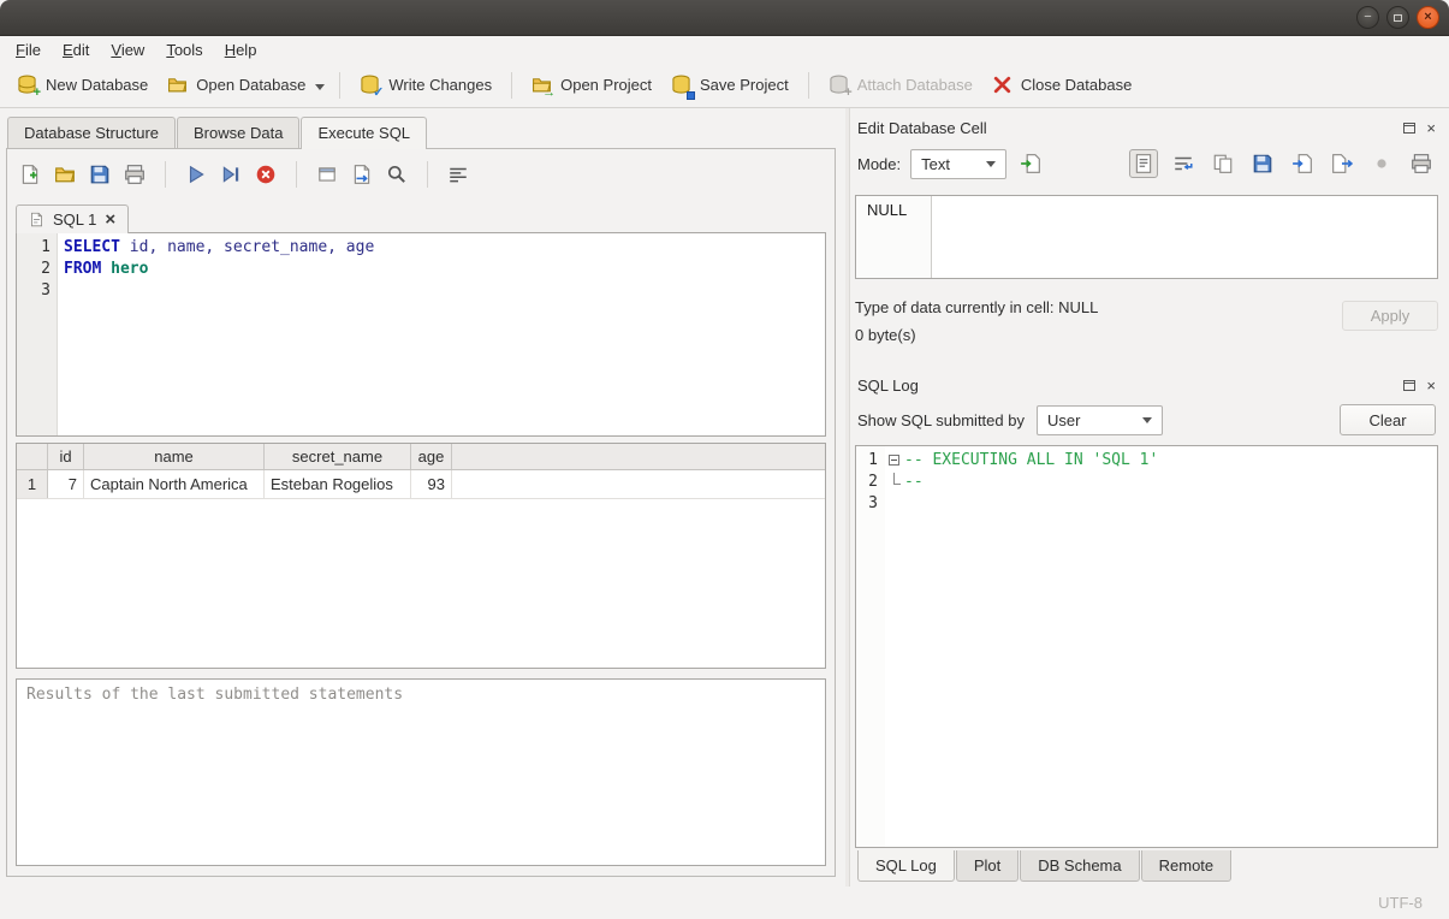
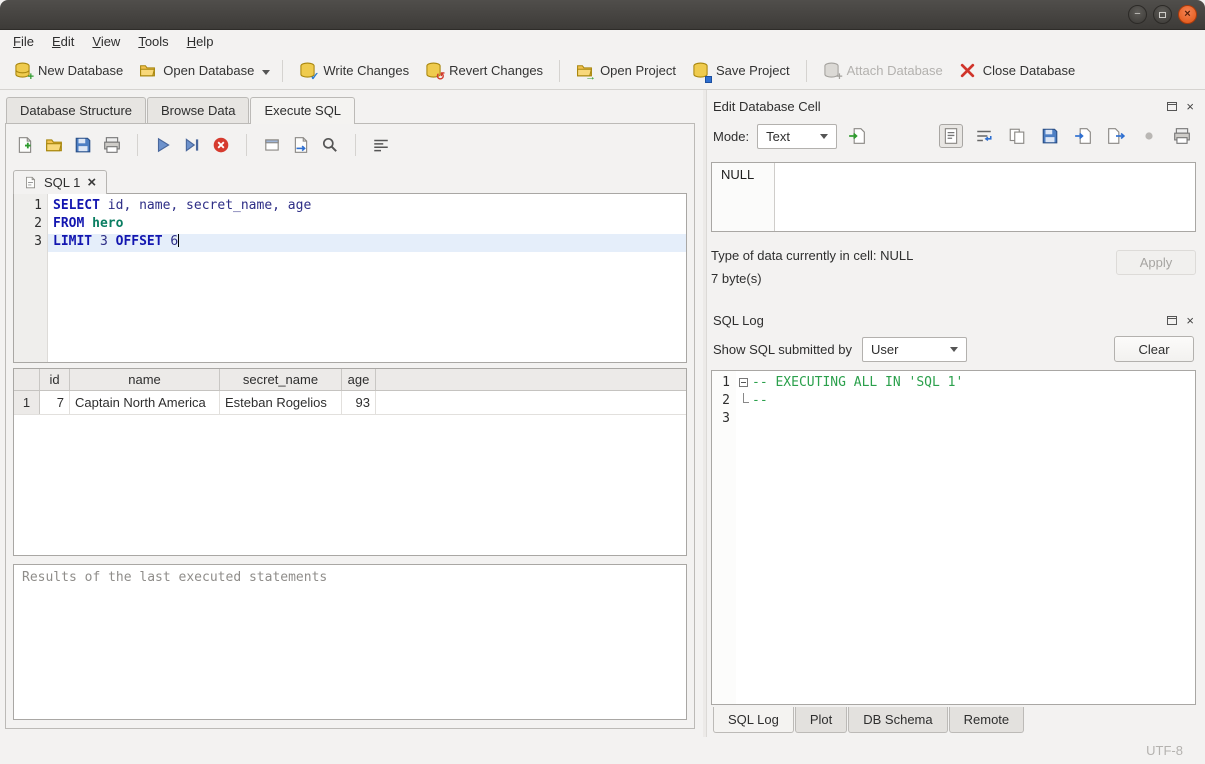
  −
  ×
  File
  Edit
  View
  Tools
  Help
  +
  New Database
  Open Database
  ✓
  Write Changes
+ ↺
+ Revert Changes
  →
  Open Project
  Save Project
  +
  Attach Database
  Close Database
  Database Structure
  Browse Data
  Execute SQL
  SQL 1
  ×
  1
  2
  3
  SELECT id, name, secret_name, age
  FROM hero
+ LIMIT 3 OFFSET 6
  id
  name
  secret_name
  age
  1
  7
  Captain North America
  Esteban Rogelios
  93
- Results of the last submitted statements
+ Results of the last executed statements
  Edit Database Cell
  ×
  Mode:
  Text
  NULL
  Type of data currently in cell: NULL
- 0 byte(s)
+ 7 byte(s)
  Apply
  SQL Log
  ×
  Show SQL submitted by
  User
  Clear
  1
  2
  3
  -- EXECUTING ALL IN 'SQL 1'
  --
  SQL Log
  Plot
  DB Schema
  Remote
  UTF-8
